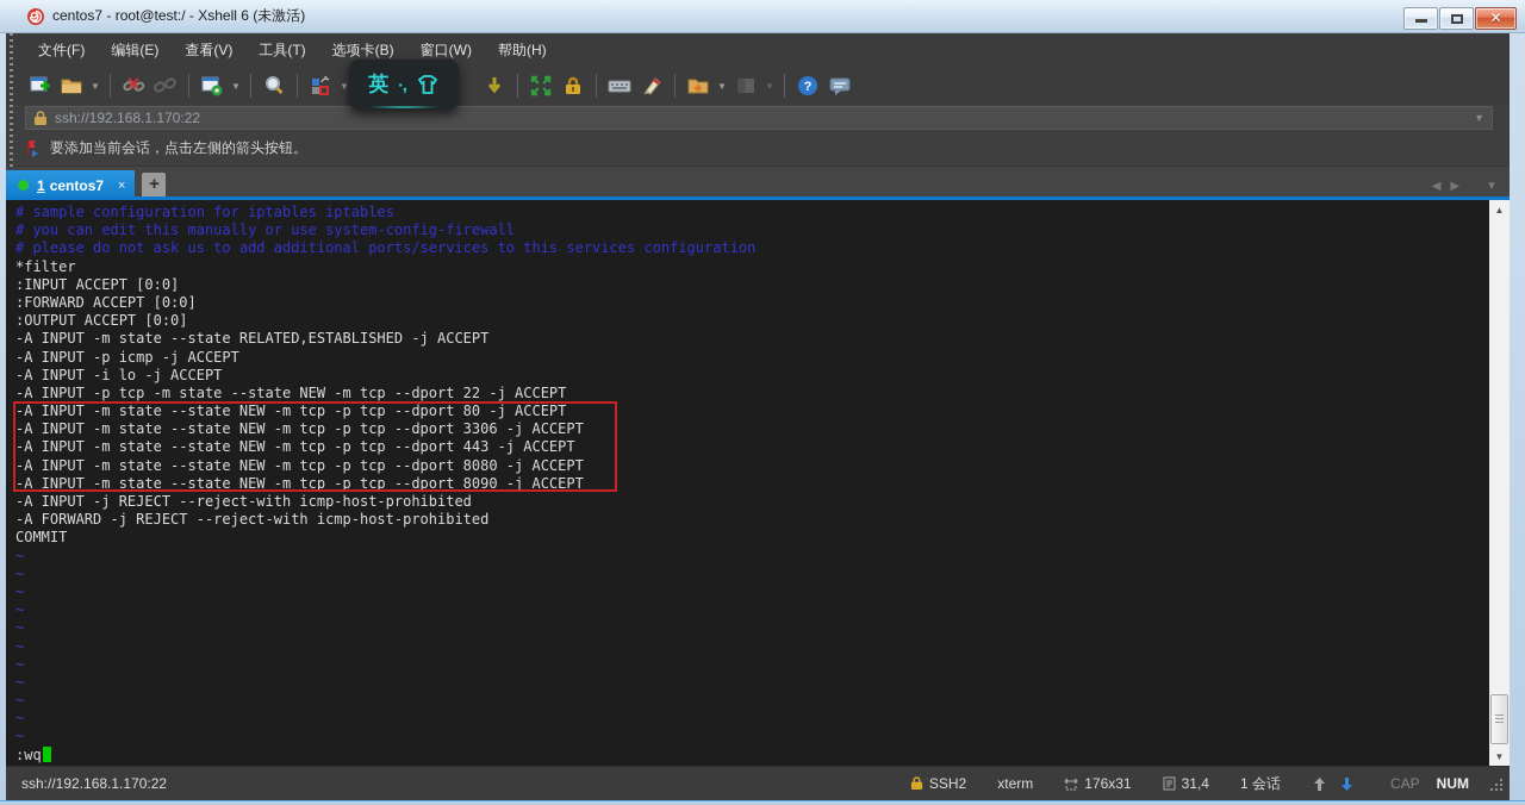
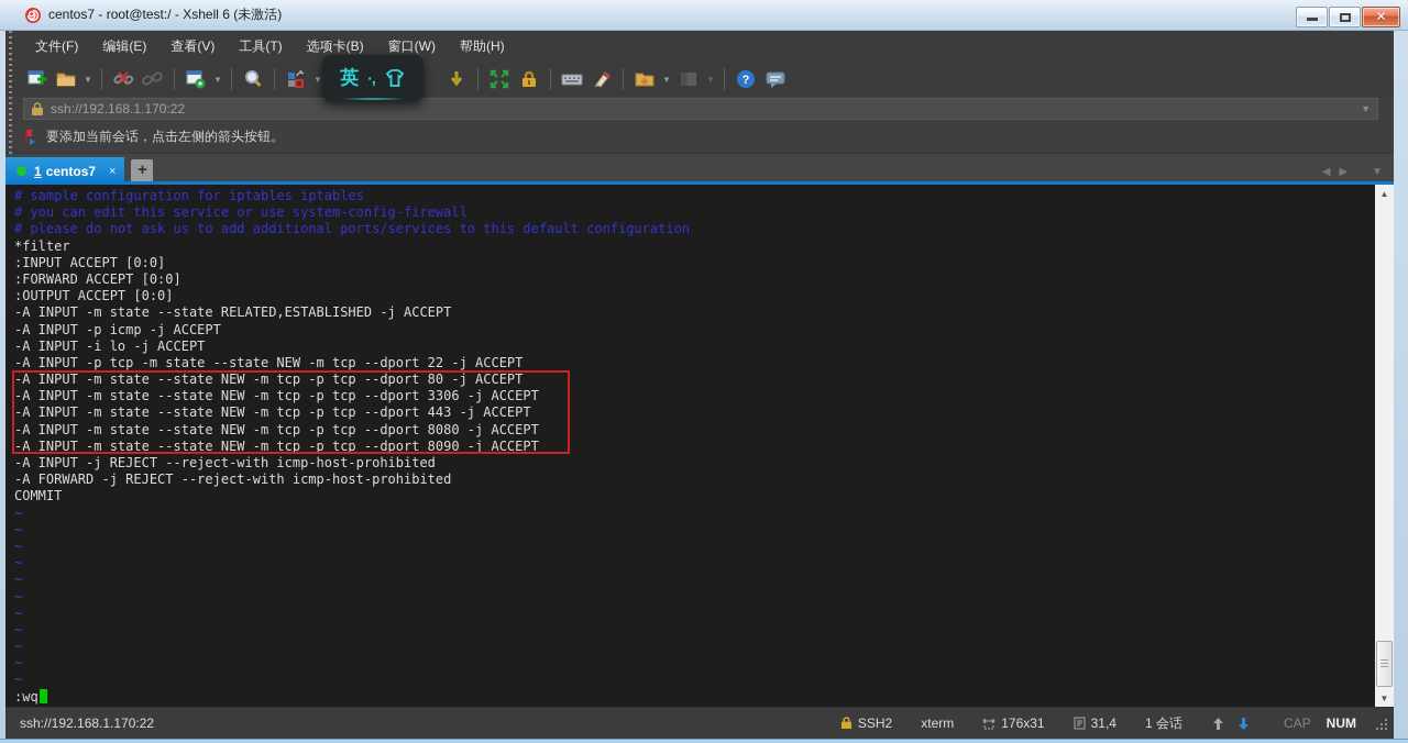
  centos7 - root@test:/ - Xshell 6 (未激活)
  ✕
  文件(F)
  编辑(E)
  查看(V)
  工具(T)
  选项卡(B)
  窗口(W)
  帮助(H)
  ▼
  ▼
  ▼
  ▼
  ▼
  ?
  ssh://192.168.1.170:22
  ▼
  要添加当前会话，点击左侧的箭头按钮。
  1
  centos7
  ×
  +
  ◀
  ▶
  ▼
  # sample configuration for iptables iptables
- # you can edit this manually or use system-config-firewall
+ # you can edit this service or use system-config-firewall
- # please do not ask us to add additional ports/services to this services configuration
+ # please do not ask us to add additional ports/services to this default configuration
  *filter
  :INPUT ACCEPT [0:0]
  :FORWARD ACCEPT [0:0]
  :OUTPUT ACCEPT [0:0]
  -A INPUT -m state --state RELATED,ESTABLISHED -j ACCEPT
  -A INPUT -p icmp -j ACCEPT
  -A INPUT -i lo -j ACCEPT
  -A INPUT -p tcp -m state --state NEW -m tcp --dport 22 -j ACCEPT
  -A INPUT -m state --state NEW -m tcp -p tcp --dport 80 -j ACCEPT
  -A INPUT -m state --state NEW -m tcp -p tcp --dport 3306 -j ACCEPT
  -A INPUT -m state --state NEW -m tcp -p tcp --dport 443 -j ACCEPT
  -A INPUT -m state --state NEW -m tcp -p tcp --dport 8080 -j ACCEPT
  -A INPUT -m state --state NEW -m tcp -p tcp --dport 8090 -j ACCEPT
  -A INPUT -j REJECT --reject-with icmp-host-prohibited
  -A FORWARD -j REJECT --reject-with icmp-host-prohibited
  COMMIT
  ~
  ~
  ~
  ~
  ~
  ~
  ~
  ~
  ~
  ~
  ~
  :wq
  ▲
  ▼
  ssh://192.168.1.170:22
  SSH2
  xterm
  176x31
  31,4
  1 会话
  CAP
  NUM
  英
  ·,
